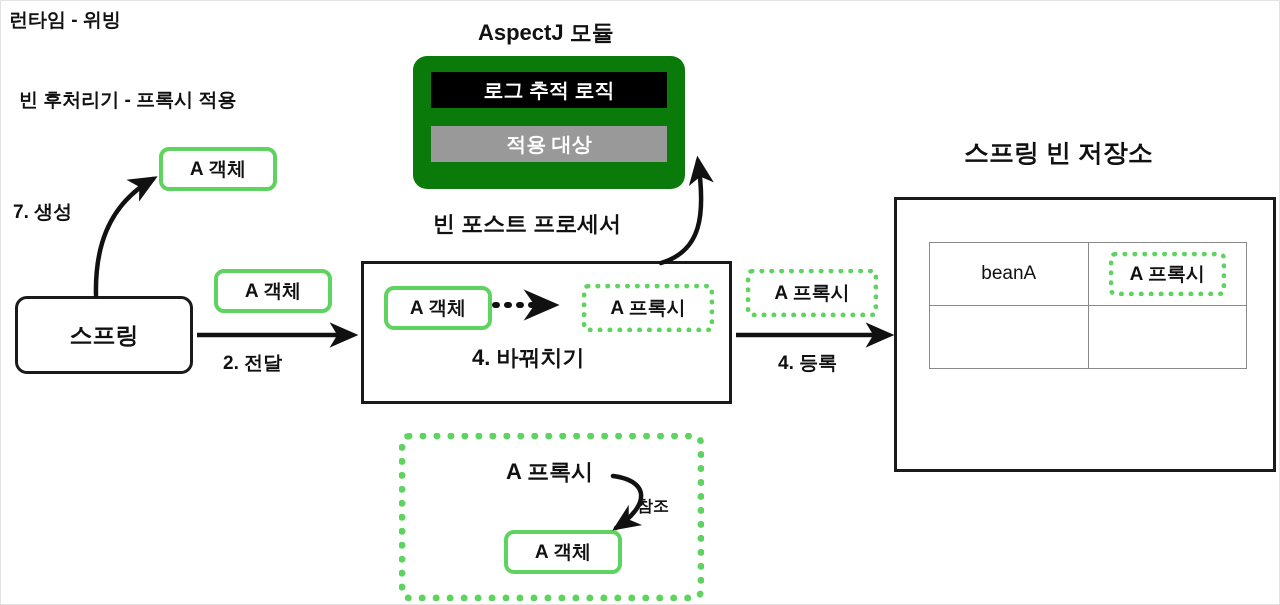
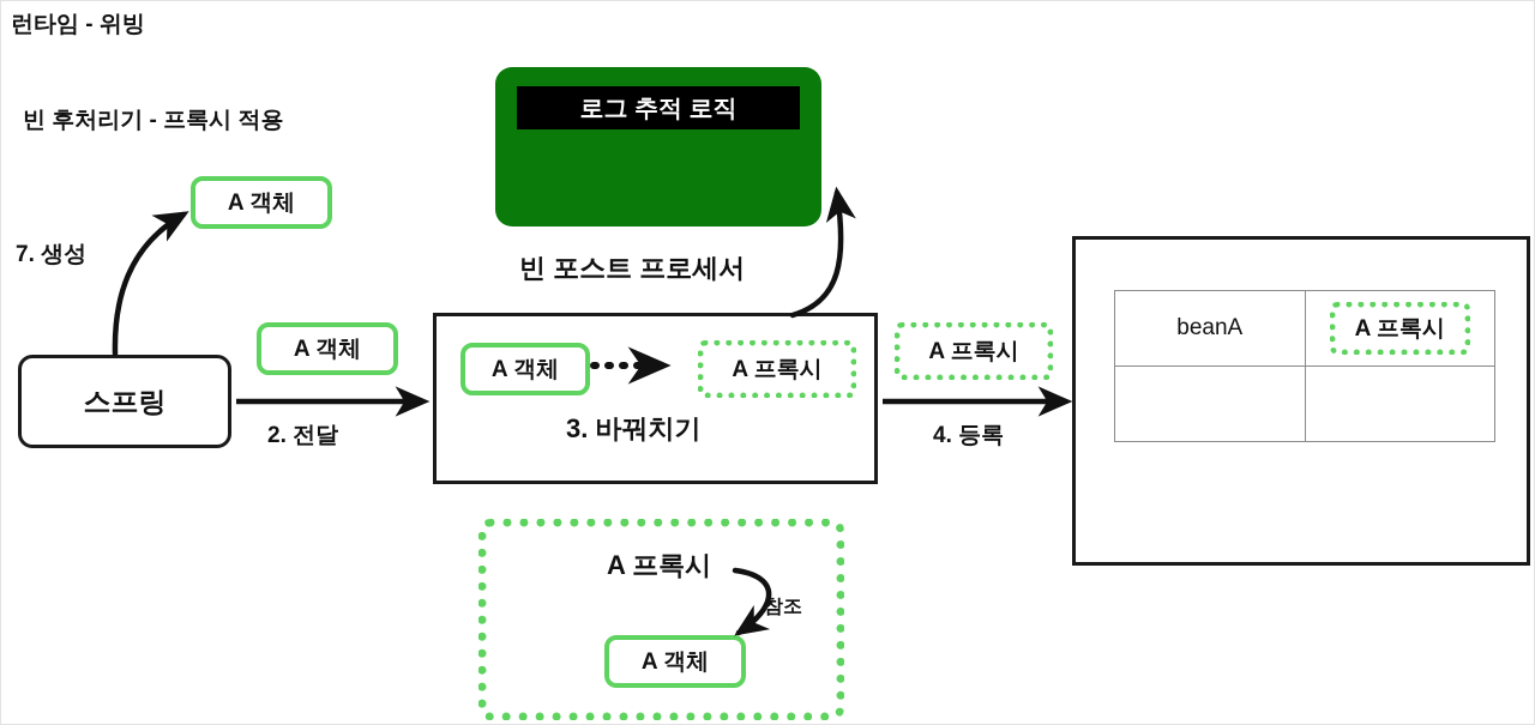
  런타임 - 위빙
  빈 후처리기 - 프록시 적용
  A 객체
  7. 생성
  스프링
  A 객체
  2. 전달
- AspectJ 모듈
  로그 추적 로직
- 적용 대상
  빈 포스트 프로세서
  A 객체
  A 프록시
- 4. 바꿔치기
+ 3. 바꿔치기
  A 프록시
  4. 등록
- 스프링 빈 저장소
  beanA	A 프록시
  A 프록시
  참조
  A 객체
